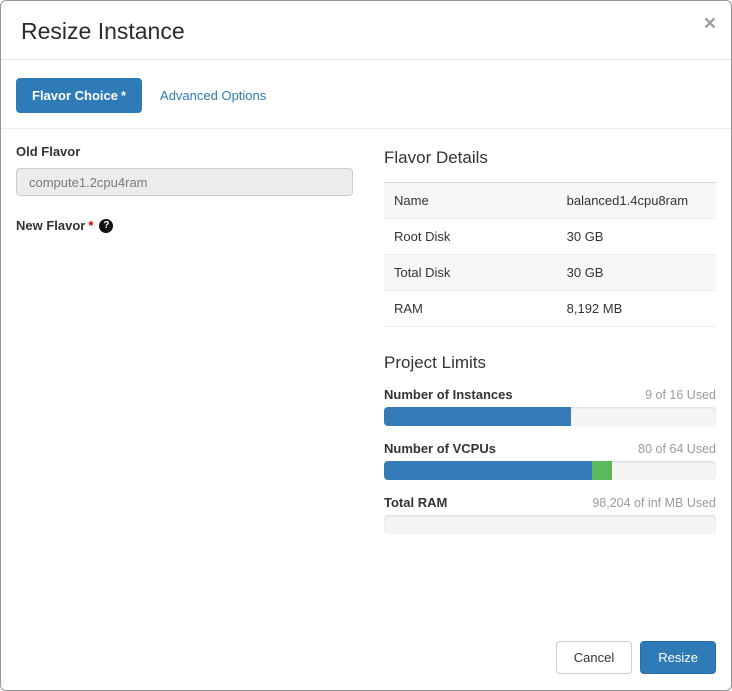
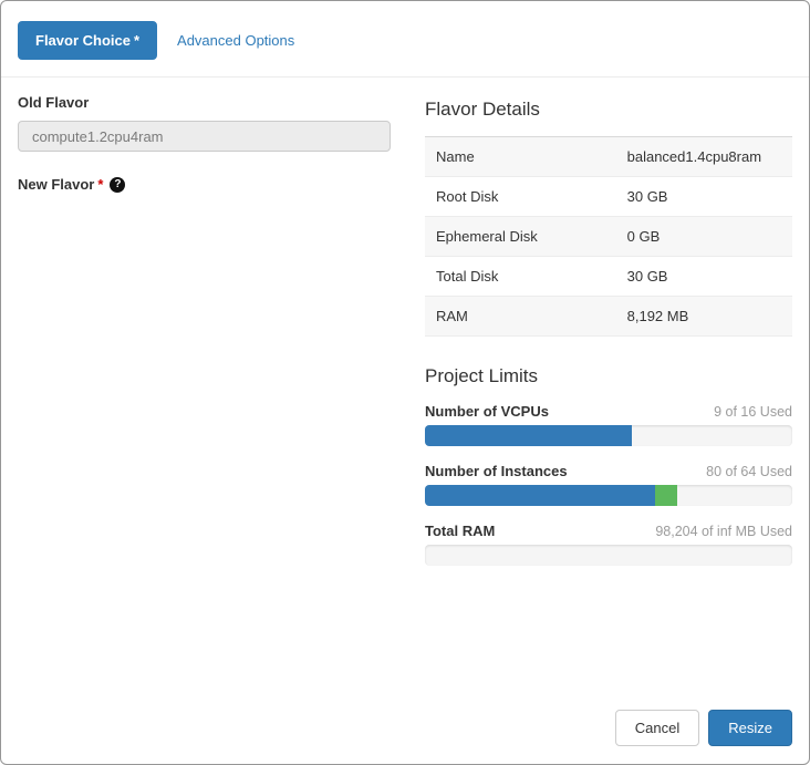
- Resize Instance
- ×
  Flavor Choice *
  Advanced Options
  Old Flavor
  compute1.2cpu4ram
  New Flavor
  *
  ?
  Flavor Details
  Name	balanced1.4cpu8ram
  Root Disk	30 GB
+ Ephemeral Disk	0 GB
  Total Disk	30 GB
  RAM	8,192 MB
  Project Limits
- Number of Instances
+ Number of VCPUs
  9 of 16 Used
- Number of VCPUs
+ Number of Instances
  80 of 64 Used
  Total RAM
  98,204 of inf MB Used
  Cancel
  Resize
